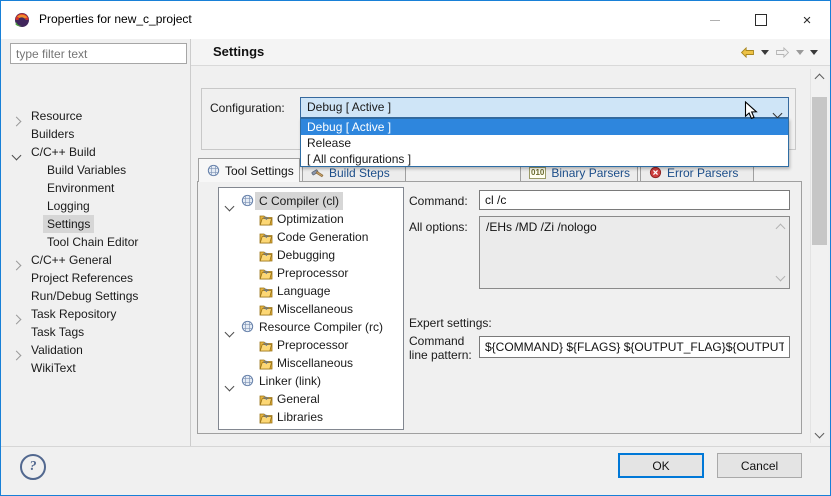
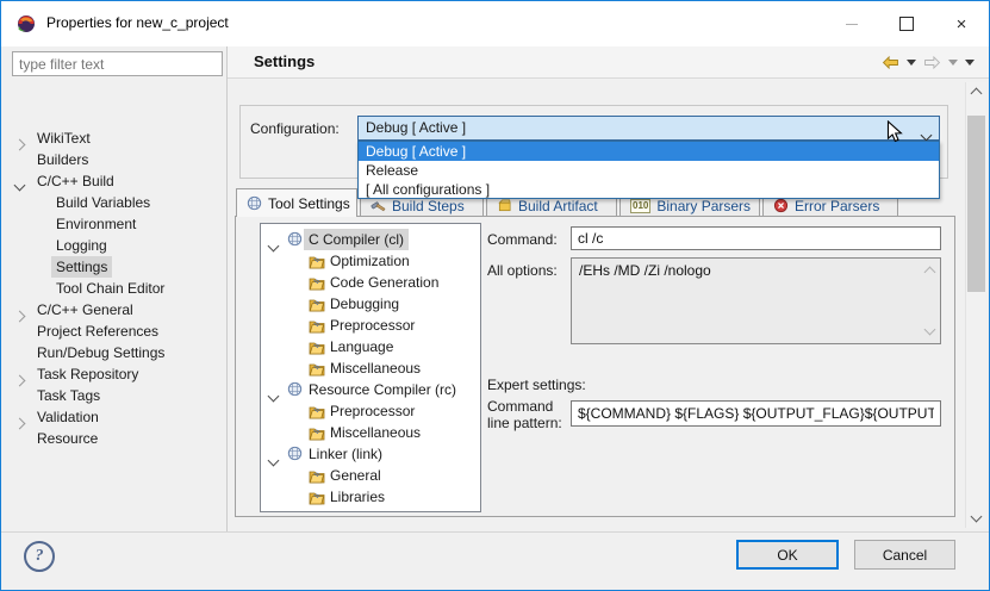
  Properties for new_c_project
  ×
  type filter text
- Resource
+ WikiText
  Builders
  C/C++ Build
  Build Variables
  Environment
  Logging
  Settings
  Tool Chain Editor
  C/C++ General
  Project References
  Run/Debug Settings
  Task Repository
  Task Tags
  Validation
- WikiText
+ Resource
  Settings
  Configuration:
  Debug [ Active ]
  Debug [ Active ]
  Release
  [ All configurations ]
  Tool Settings
  Build Steps
+ Build Artifact
  010
  Binary Parsers
  Error Parsers
  C Compiler (cl)
  Optimization
  Code Generation
  Debugging
  Preprocessor
  Language
  Miscellaneous
  Resource Compiler (rc)
  Preprocessor
  Miscellaneous
  Linker (link)
  General
  Libraries
  Command:
  cl /c
  All options:
  /EHs /MD /Zi /nologo
  Expert settings:
  Command line pattern:
  ?
  OK
  Cancel
